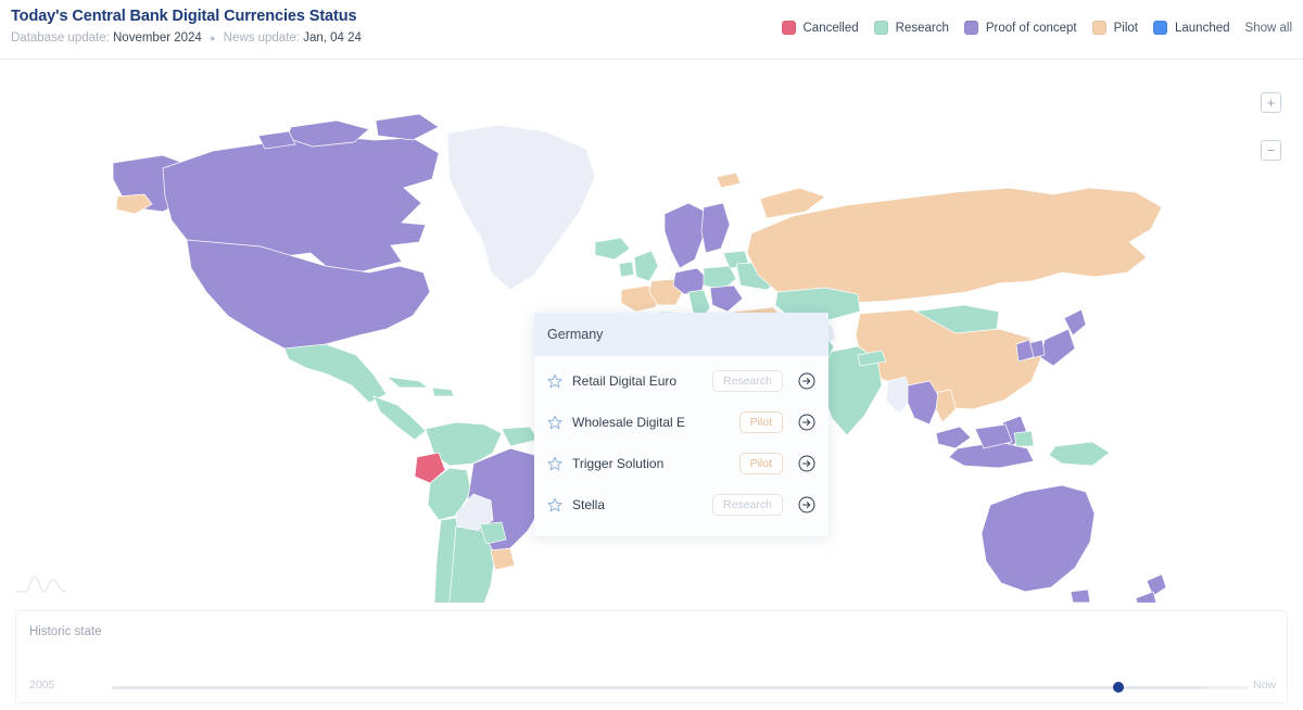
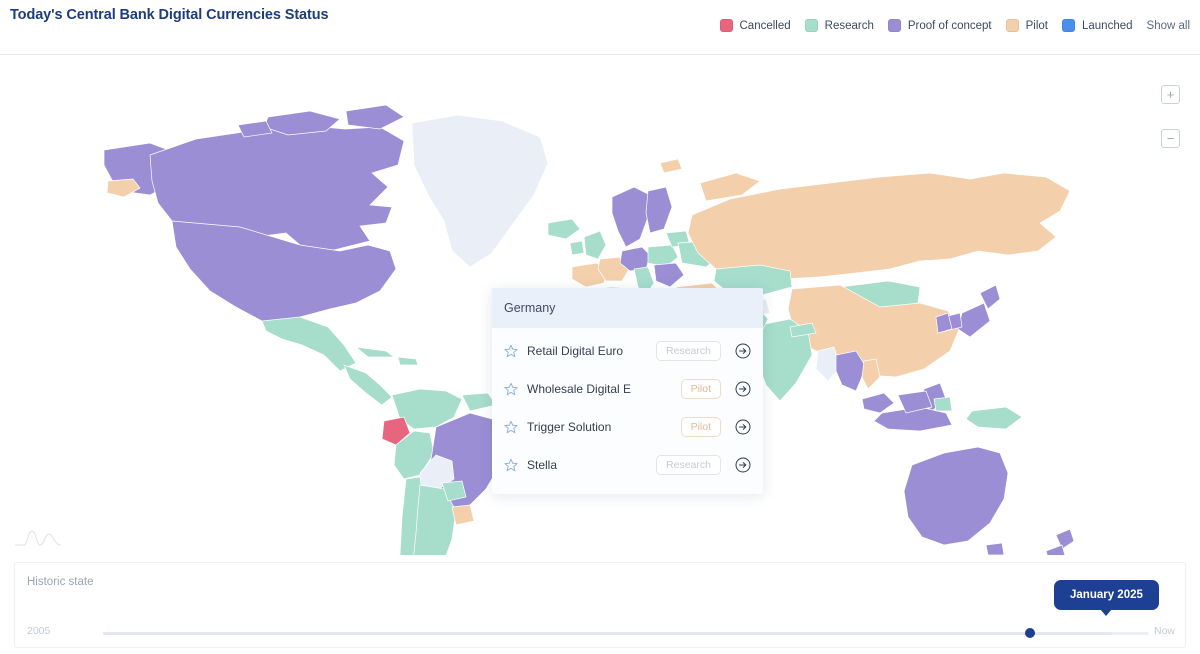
  Today's Central Bank Digital Currencies Status
- Database update: November 2024 ● News update: Jan, 04 24
  Cancelled
  Research
  Proof of concept
  Pilot
  Launched
  Show all
  +
  −
  Germany
  Retail Digital Euro
  Research
  Wholesale Digital E
  Pilot
  Trigger Solution
  Pilot
  Stella
  Research
  Historic state
  2005
  Now
+ January 2025
